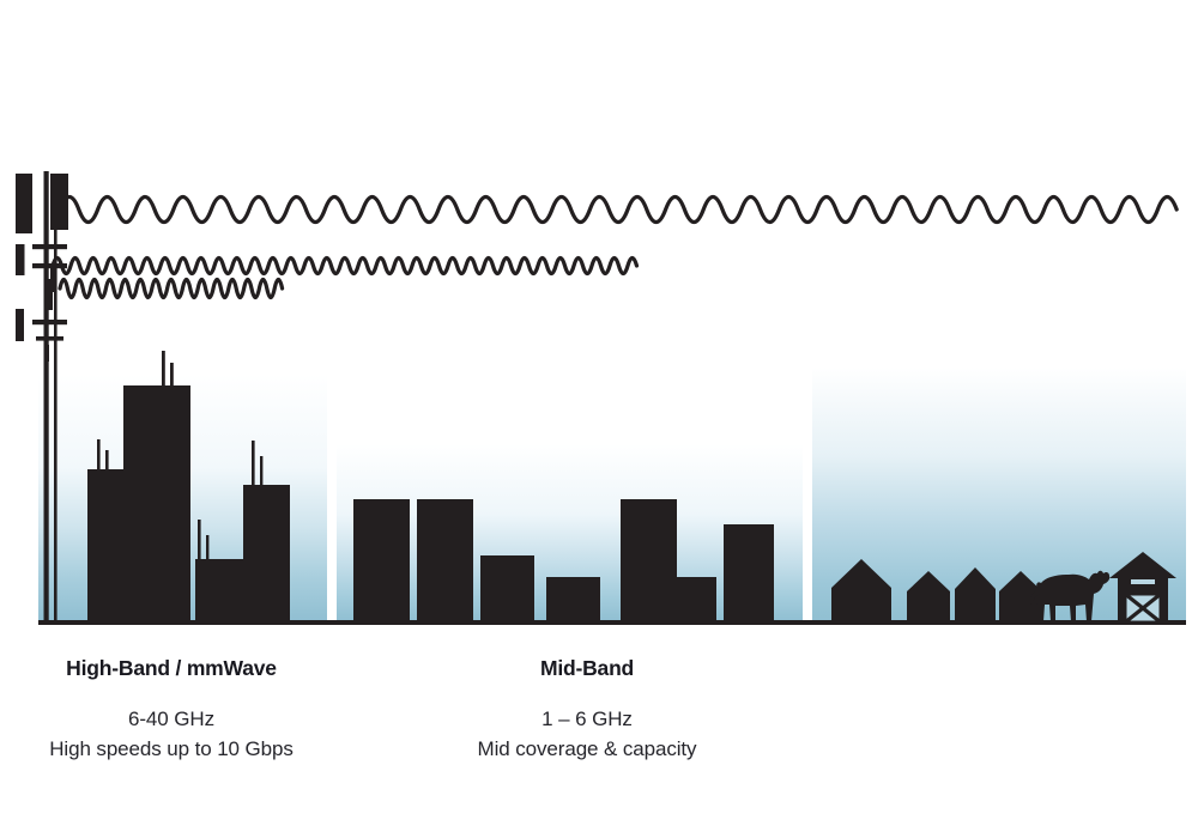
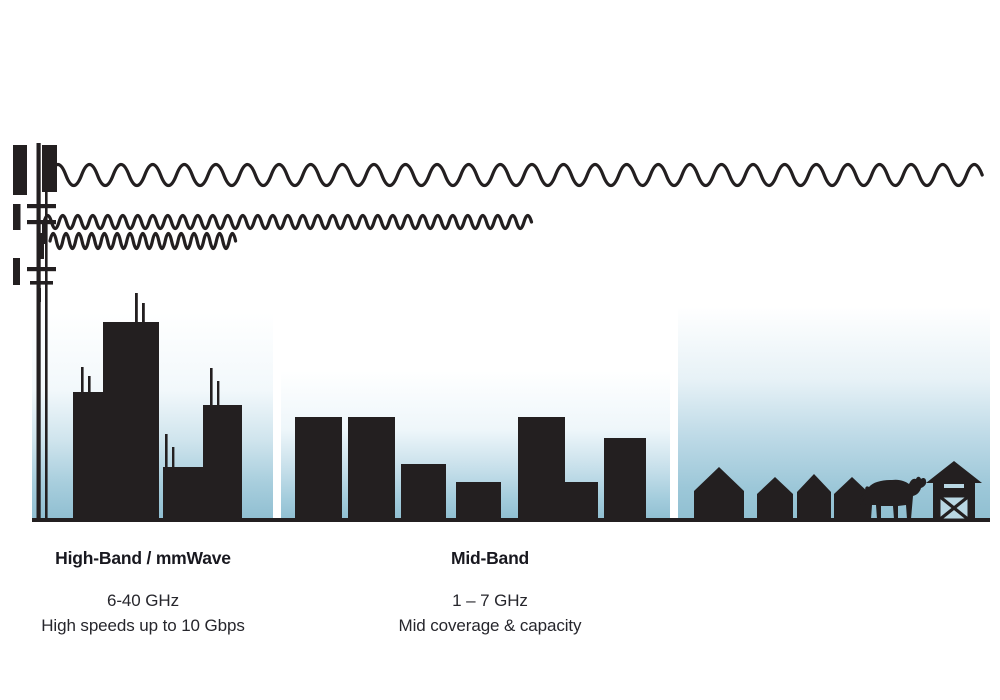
  High-Band / mmWave
  6-40 GHz
  High speeds up to 10 Gbps
  Mid-Band
- 1 – 6 GHz
+ 1 – 7 GHz
  Mid coverage & capacity
